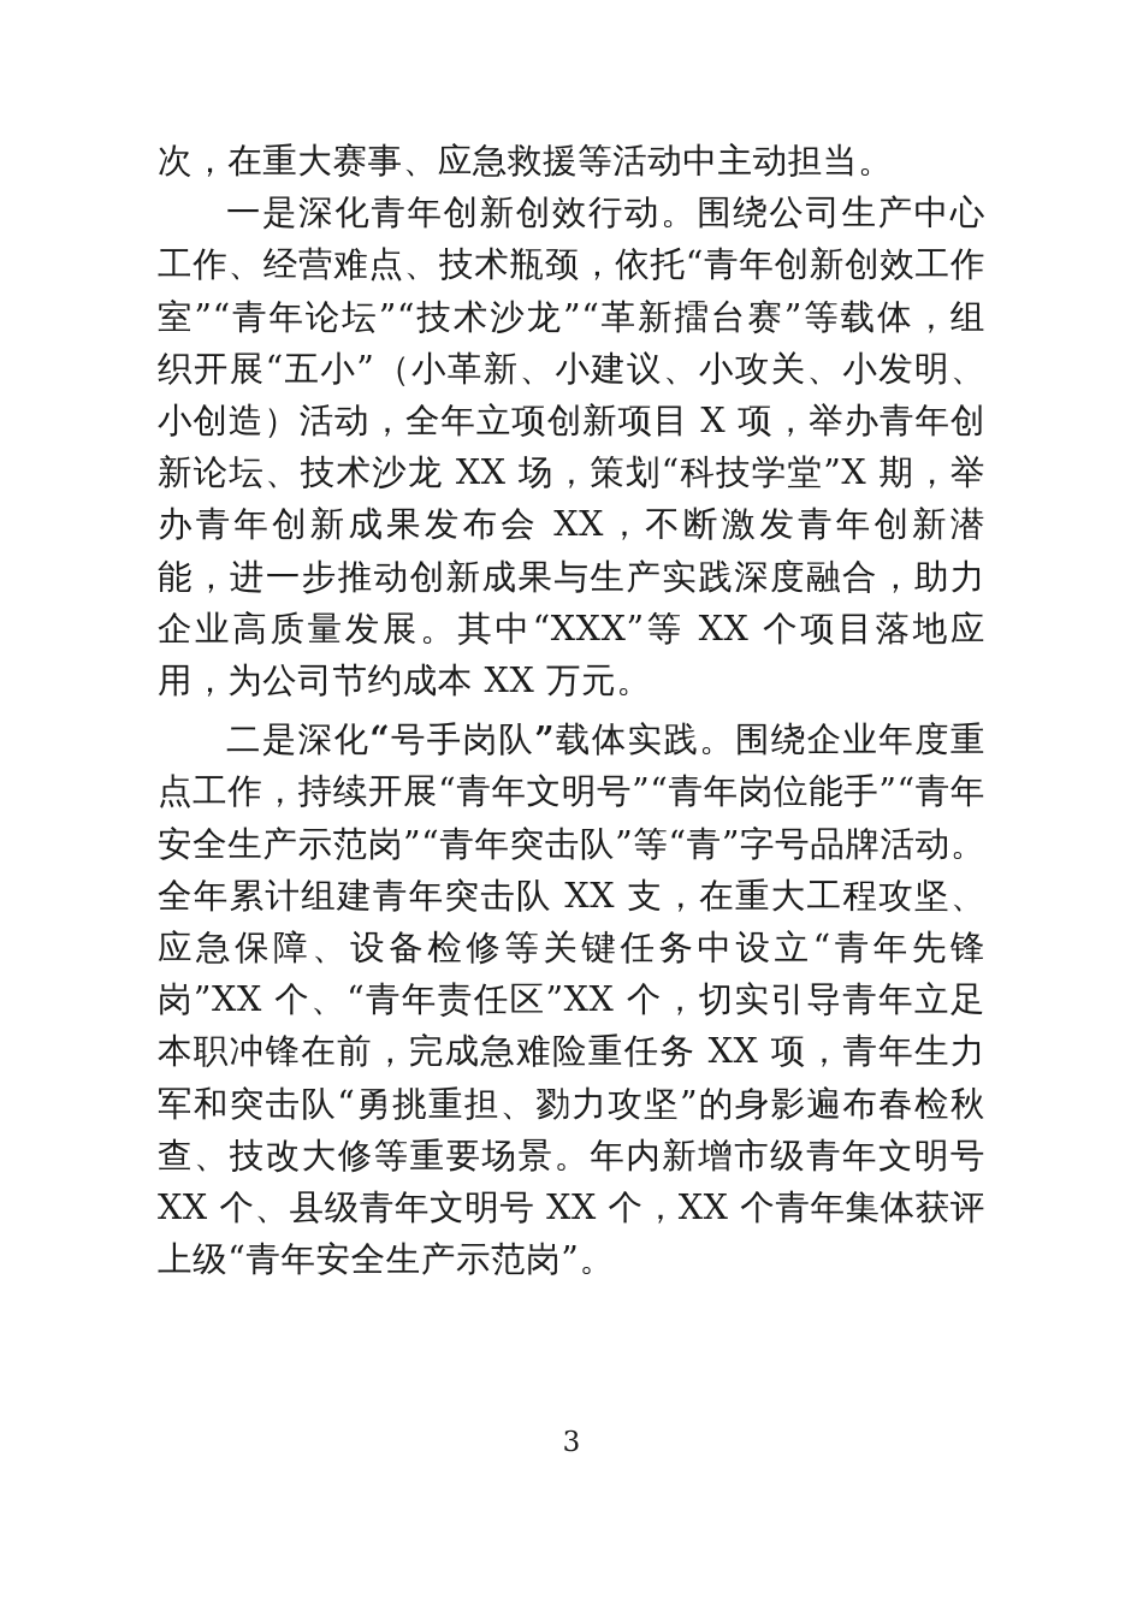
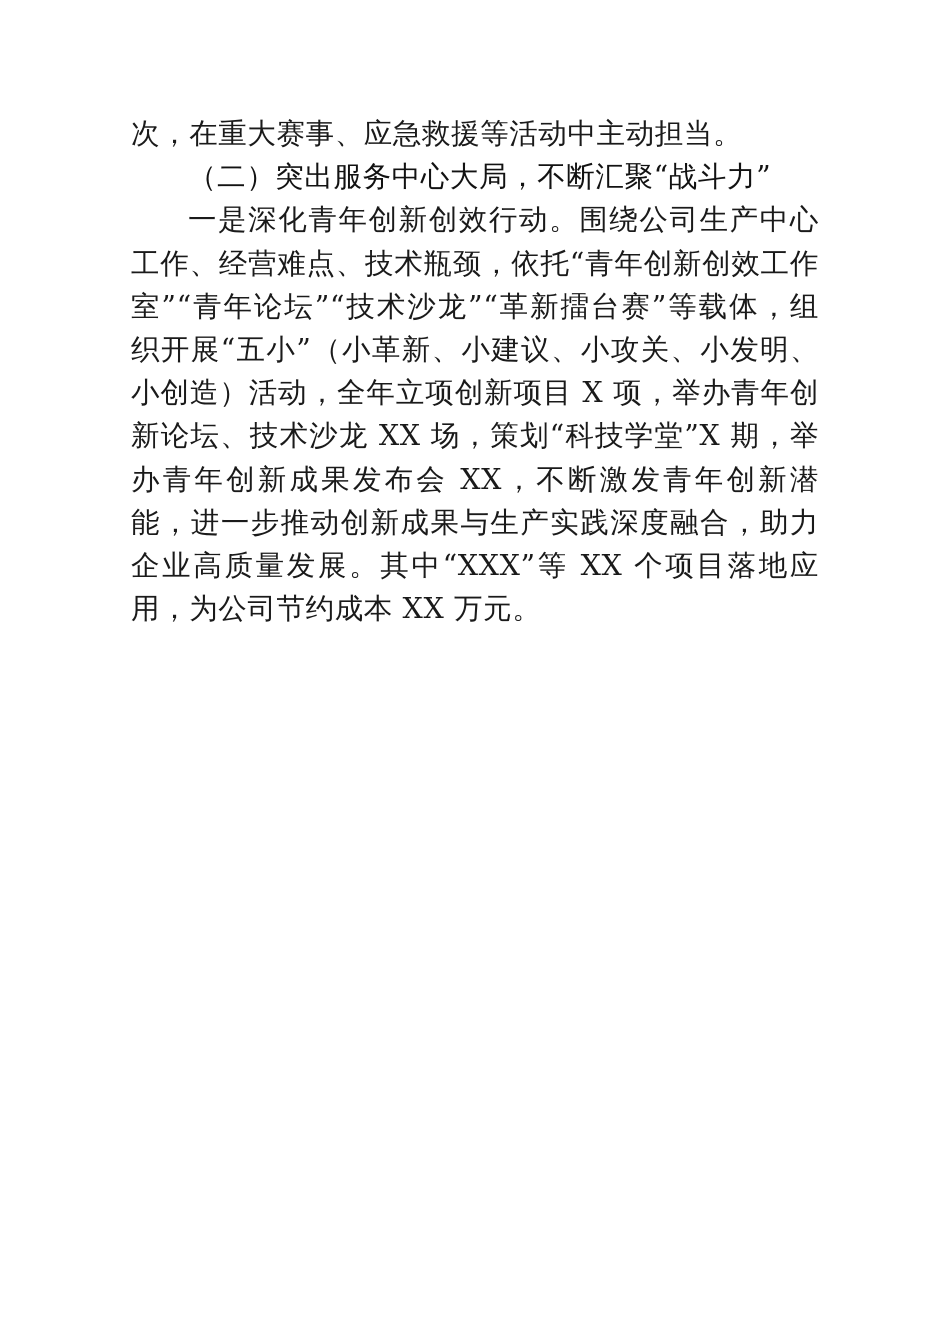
  次，在重大赛事、应急救援等活动中主动担当。
+ （二）突出服务中心大局，不断汇聚“战斗力”
  一是深化青年创新创效行动。围绕公司生产中心工作、经营难点、技术瓶颈，依托“青年创新创效工作室”“青年论坛”“技术沙龙”“革新擂台赛”等载体，组织开展“五小”（小革新、小建议、小攻关、小发明、小创造）活动，全年立项创新项目 X 项，举办青年创新论坛、技术沙龙 XX 场，策划“科技学堂”X 期，举办青年创新成果发布会 XX，不断激发青年创新潜能，进一步推动创新成果与生产实践深度融合，助力企业高质量发展。其中“XXX”等 XX 个项目落地应用，为公司节约成本 XX 万元。
- 二是深化“号手岗队”载体实践。围绕企业年度重点工作，持续开展“青年文明号”“青年岗位能手”“青年安全生产示范岗”“青年突击队”等“青”字号品牌活动。全年累计组建青年突击队 XX 支，在重大工程攻坚、应急保障、设备检修等关键任务中设立“青年先锋岗”XX 个、“青年责任区”XX 个，切实引导青年立足本职冲锋在前，完成急难险重任务 XX 项，青年生力军和突击队“勇挑重担、勠力攻坚”的身影遍布春检秋查、技改大修等重要场景。年内新增市级青年文明号 XX 个、县级青年文明号 XX 个，XX 个青年集体获评上级“青年安全生产示范岗”。
- 3
